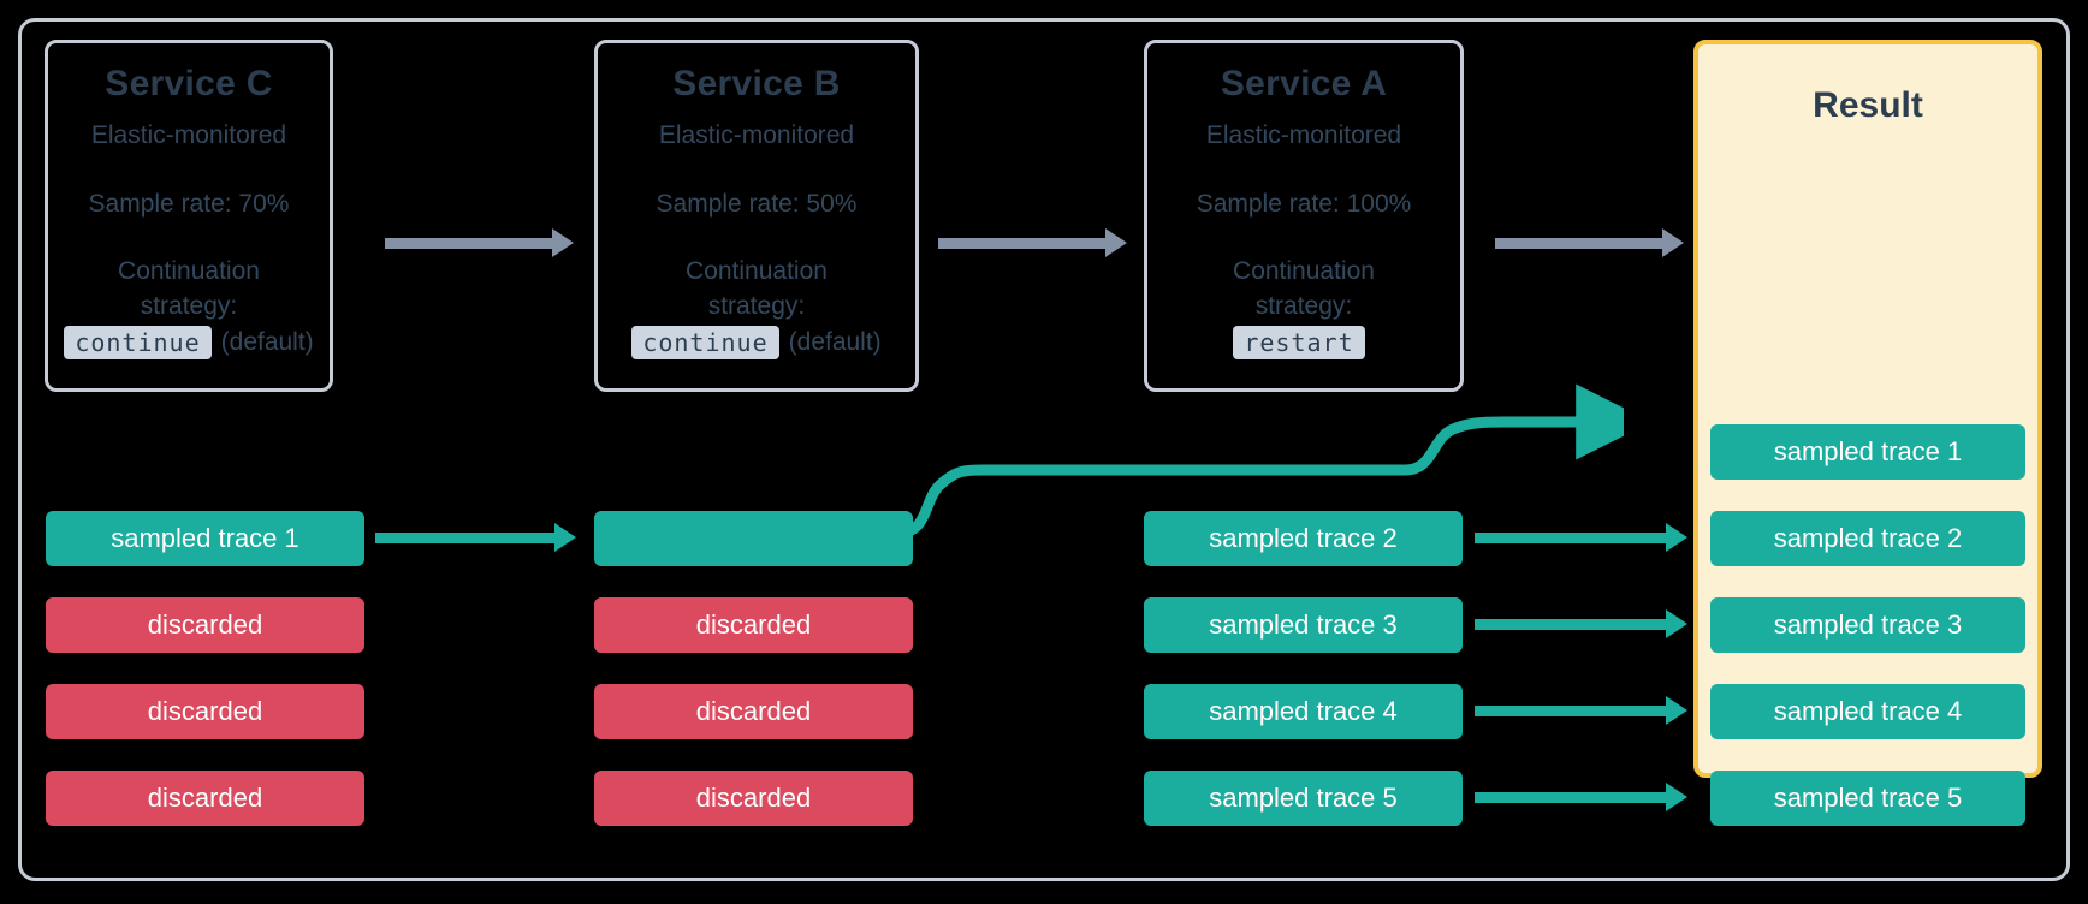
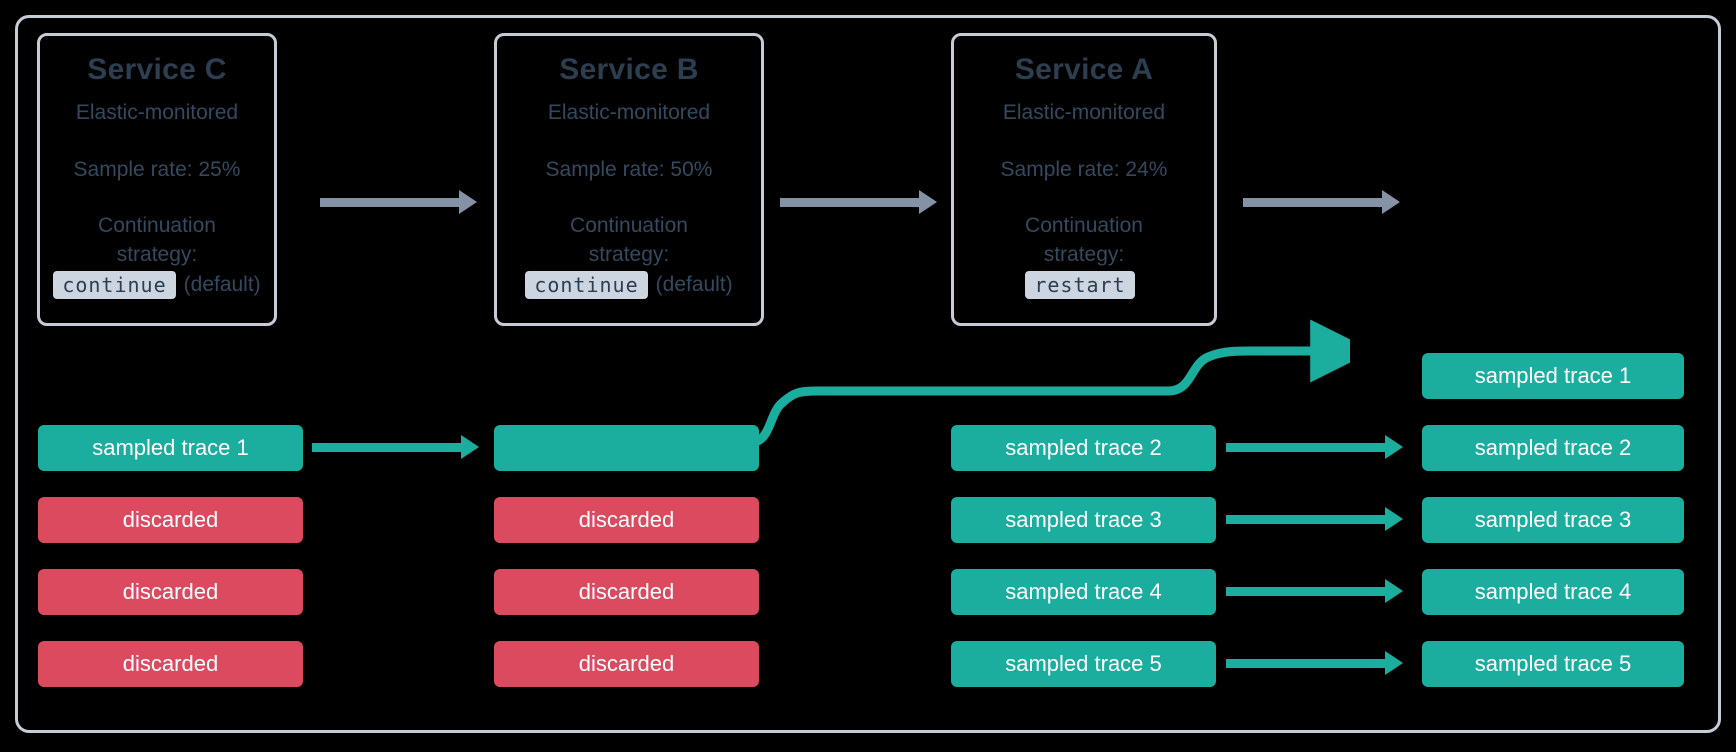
  Service C
  Elastic-monitored
- Sample rate: 70%
+ Sample rate: 25%
  Continuation
  strategy:
  continue
  (default)
  Service B
  Elastic-monitored
  Sample rate: 50%
  Continuation
  strategy:
  continue
  (default)
  Service A
  Elastic-monitored
- Sample rate: 100%
+ Sample rate: 24%
  Continuation
  strategy:
  restart
- Result
  sampled trace 1
  discarded
  discarded
  discarded
  discarded
  discarded
  discarded
  sampled trace 2
  sampled trace 3
  sampled trace 4
  sampled trace 5
  sampled trace 1
  sampled trace 2
  sampled trace 3
  sampled trace 4
  sampled trace 5
